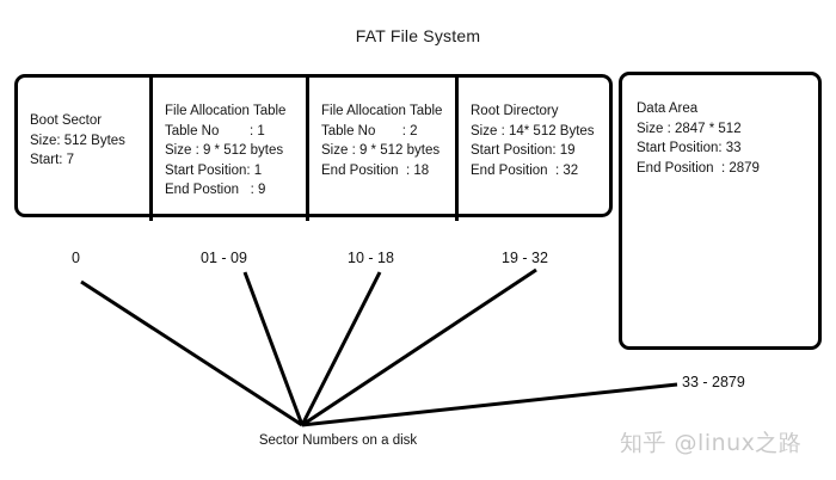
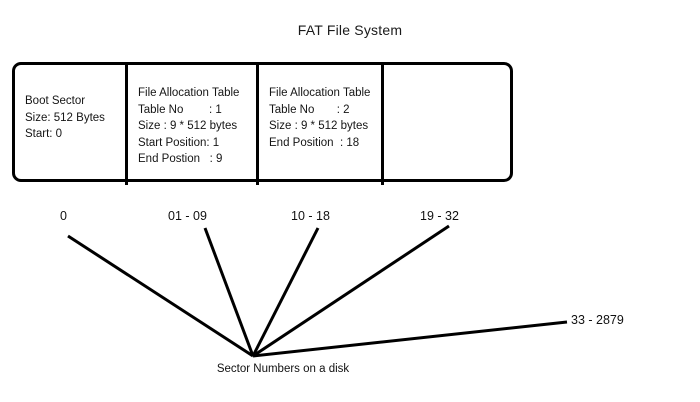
  FAT File System
  Boot Sector
  Size: 512 Bytes
- Start: 7
+ Start: 0
  File Allocation Table
  Table No : 1
  Size : 9 * 512 bytes
  Start Position: 1
  End Postion : 9
  File Allocation Table
  Table No : 2
  Size : 9 * 512 bytes
  End Position : 18
- Root Directory
- Size : 14* 512 Bytes
- Start Position: 19
- End Position : 32
- Data Area
- Size : 2847 * 512
- Start Position: 33
- End Position : 2879
  0
  01 - 09
  10 - 18
  19 - 32
  33 - 2879
  Sector Numbers on a disk
- 知乎 @linux之路
